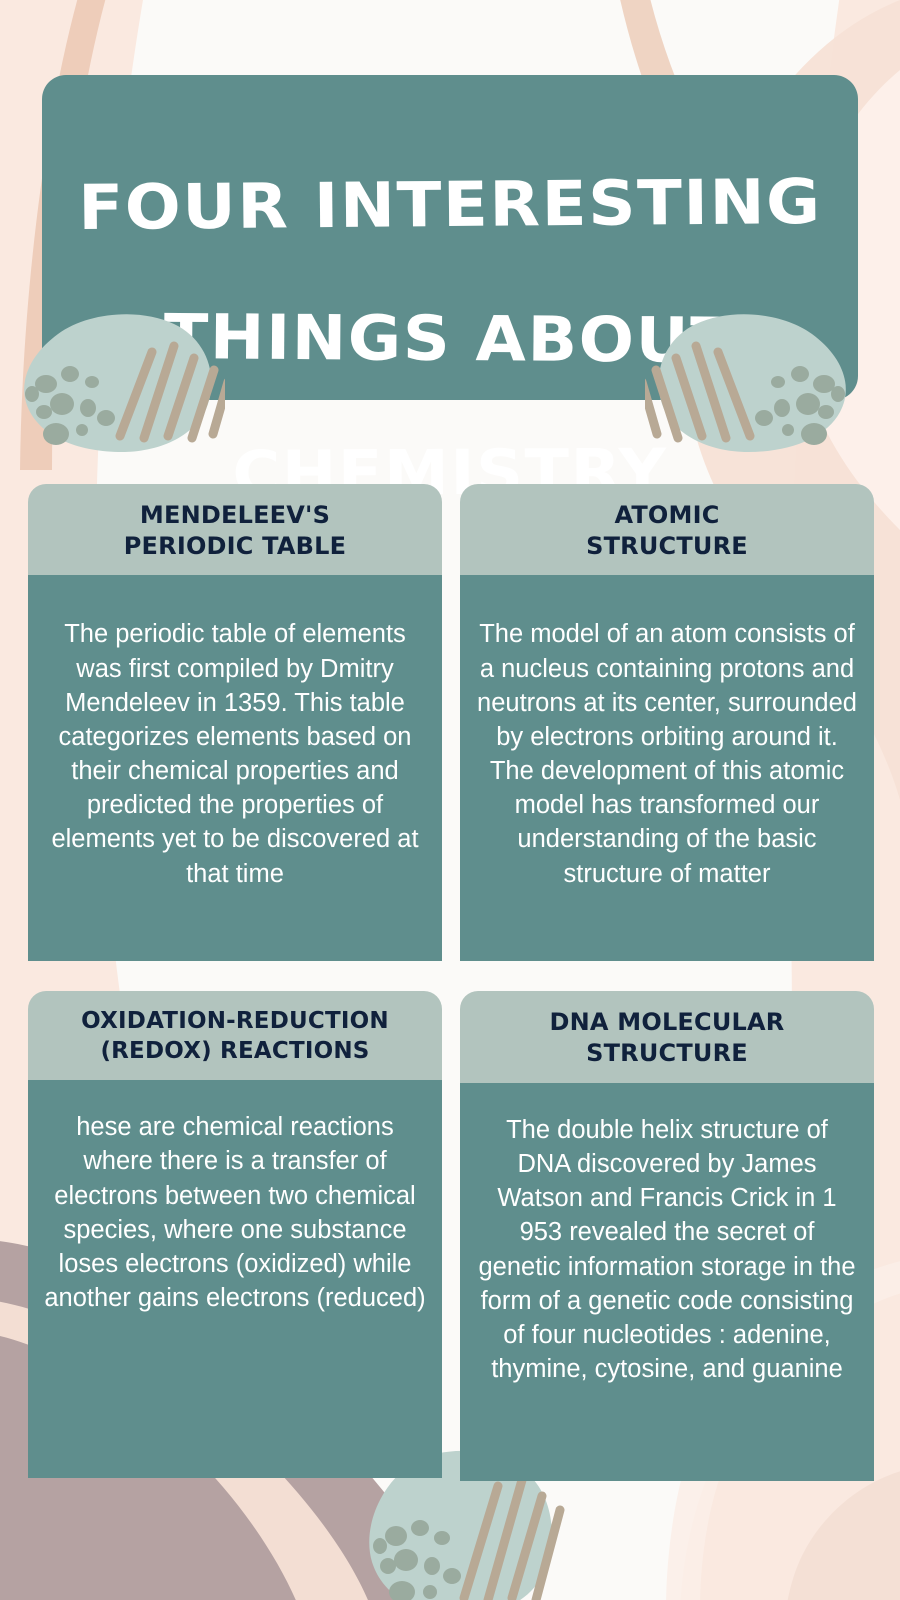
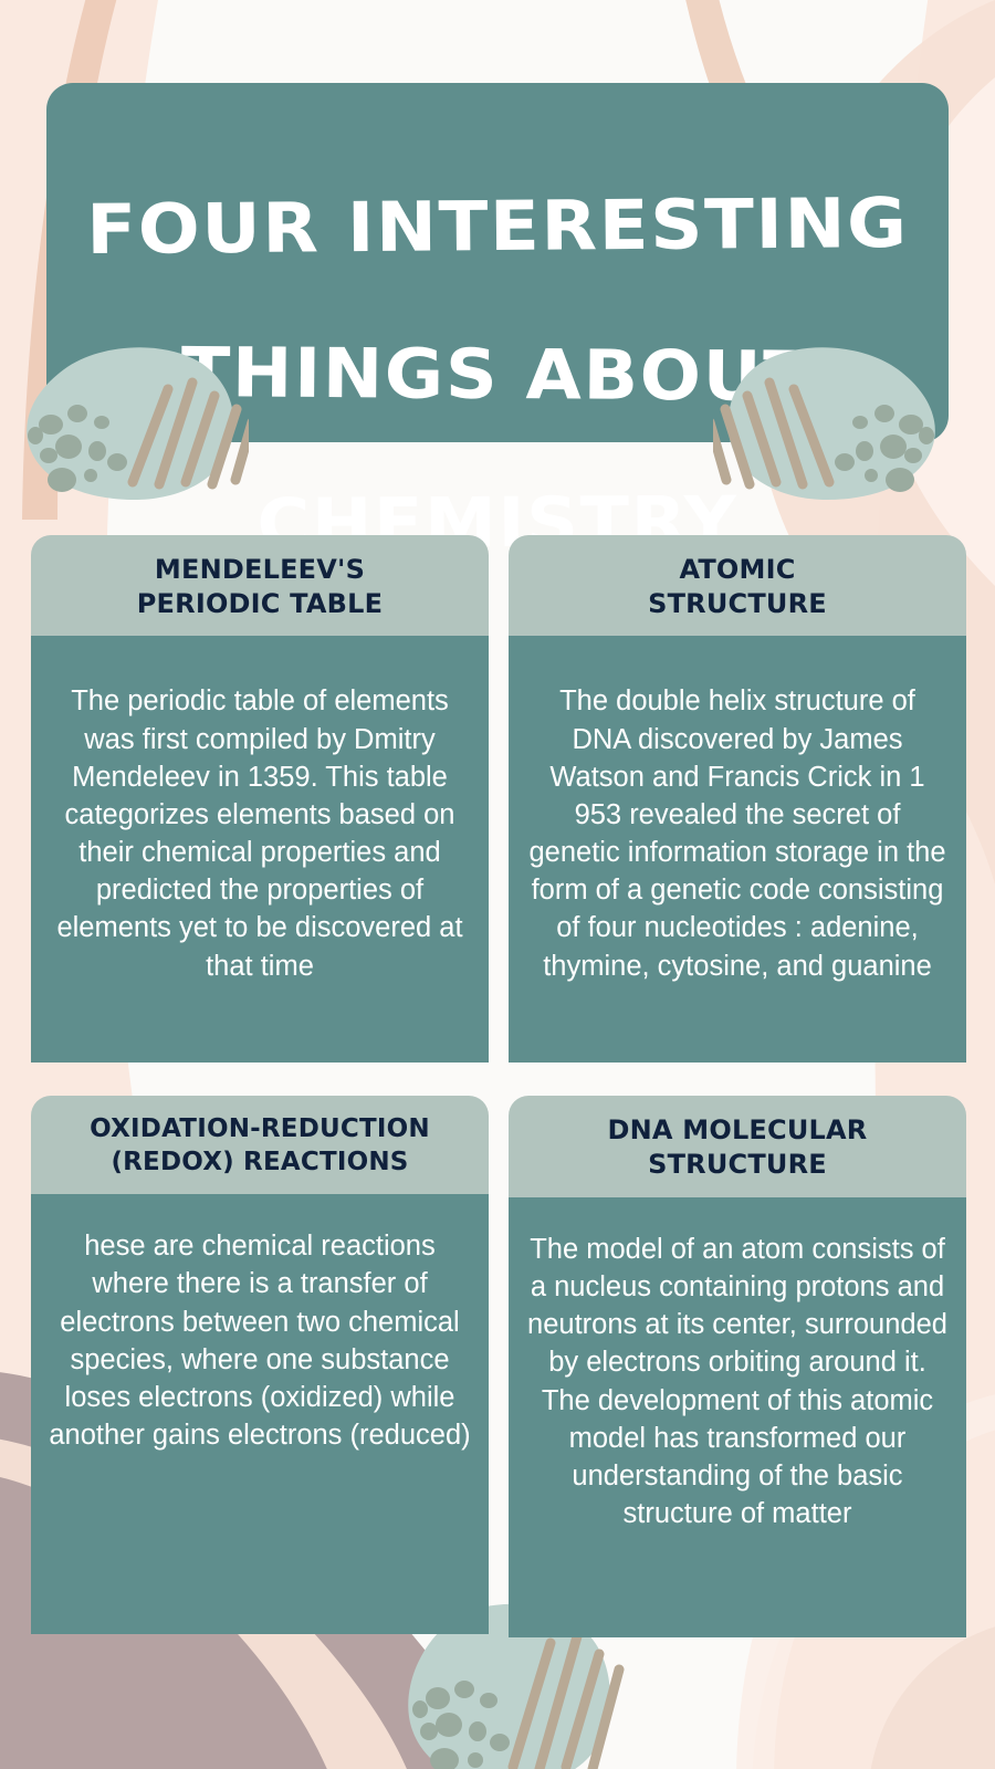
  FOUR INTERESTING
  HINGS ABOU
  CHEMISTRY
  MENDELEEV'S
  PERIODIC TABLE
  The periodic table of elements was first compiled by Dmitry Mendeleev in 1359. This table categorizes elements based on their chemical properties and predicted the properties of elements yet to be discovered at that time
  ATOMIC
  STRUCTURE
- The model of an atom consists of a nucleus containing protons and neutrons at its center, surrounded by electrons orbiting around it. The development of this atomic model has transformed our understanding of the basic structure of matter
+ The double helix structure of DNA discovered by James Watson and Francis Crick in 1 953 revealed the secret of genetic information storage in the form of a genetic code consisting of four nucleotides : adenine, thymine, cytosine, and guanine
  OXIDATION-REDUCTION
  (REDOX) REACTIONS
  hese are chemical reactions where there is a transfer of electrons between two chemical species, where one substance loses electrons (oxidized) while another gains electrons (reduced)
  DNA MOLECULAR
  STRUCTURE
- The double helix structure of DNA discovered by James Watson and Francis Crick in 1 953 revealed the secret of genetic information storage in the form of a genetic code consisting of four nucleotides : adenine, thymine, cytosine, and guanine
+ The model of an atom consists of a nucleus containing protons and neutrons at its center, surrounded by electrons orbiting around it. The development of this atomic model has transformed our understanding of the basic structure of matter
